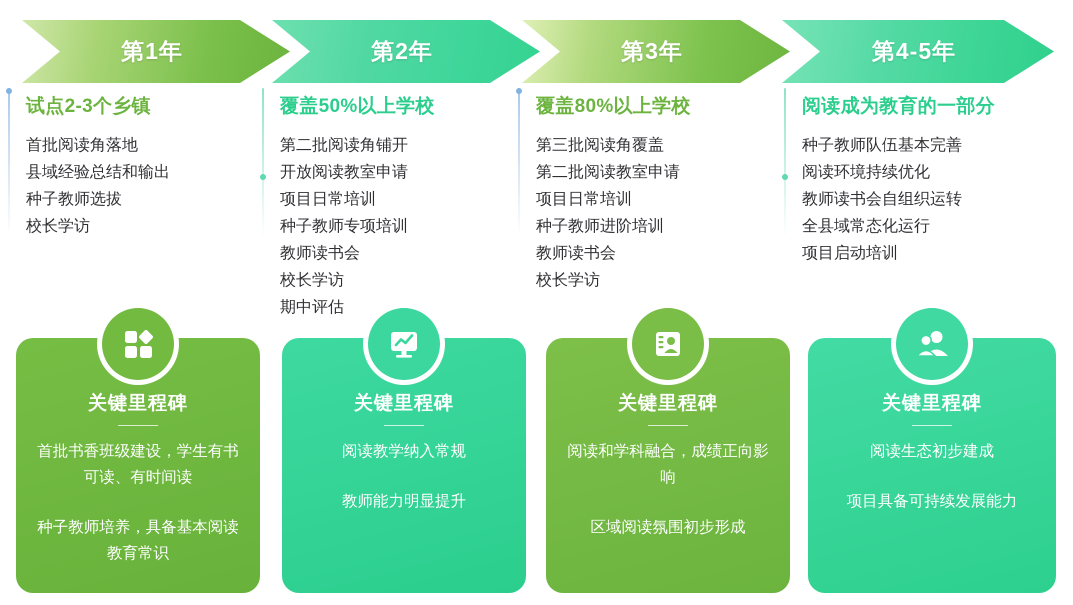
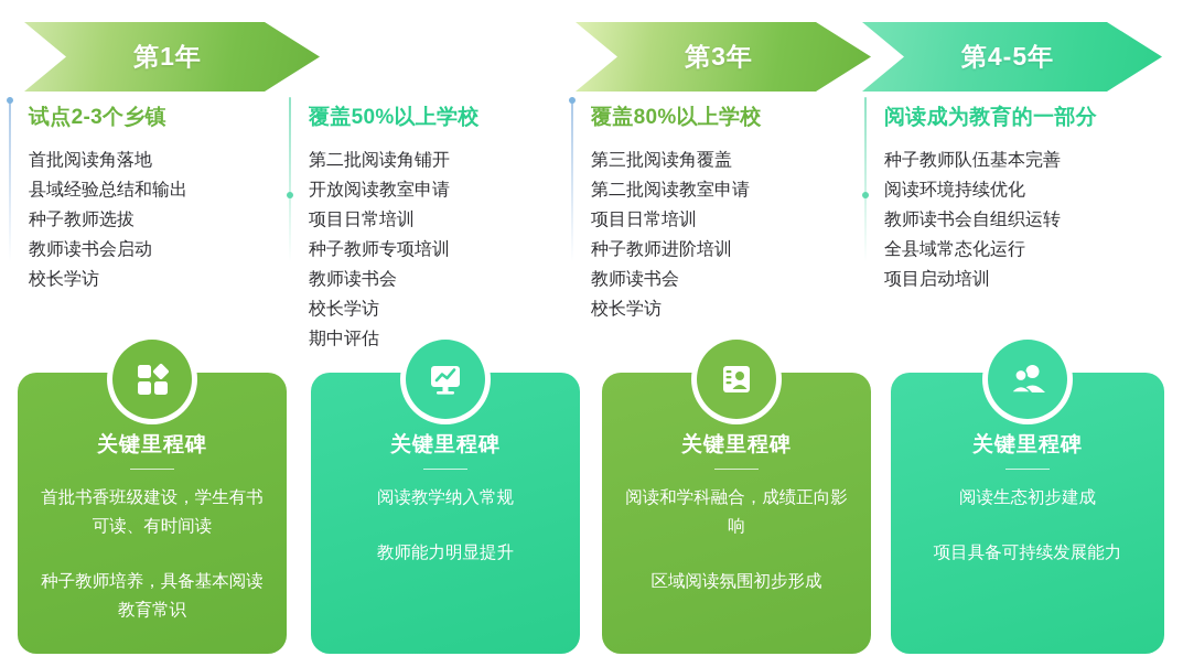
  第1年
- 第2年
  第3年
  第4-5年
  试点2-3个乡镇
  首批阅读角落地
  县域经验总结和输出
  种子教师选拔
+ 教师读书会启动
  校长学访
  覆盖50%以上学校
  第二批阅读角铺开
  开放阅读教室申请
  项目日常培训
  种子教师专项培训
  教师读书会
  校长学访
  期中评估
  覆盖80%以上学校
  第三批阅读角覆盖
  第二批阅读教室申请
  项目日常培训
  种子教师进阶培训
  教师读书会
  校长学访
  阅读成为教育的一部分
  种子教师队伍基本完善
  阅读环境持续优化
  教师读书会自组织运转
  全县域常态化运行
  项目启动培训
  关键里程碑
  首批书香班级建设，学生有书可读、有时间读
  种子教师培养，具备基本阅读教育常识
  关键里程碑
  阅读教学纳入常规
  教师能力明显提升
  关键里程碑
  阅读和学科融合，成绩正向影响
  区域阅读氛围初步形成
  关键里程碑
  阅读生态初步建成
  项目具备可持续发展能力
